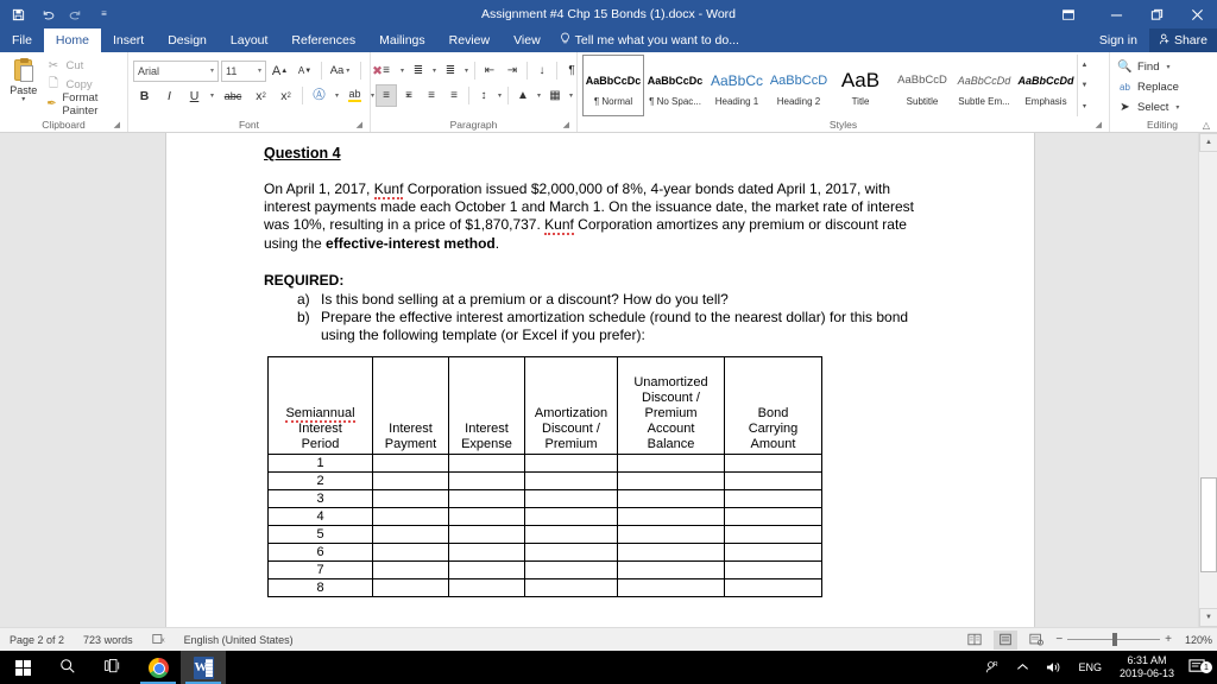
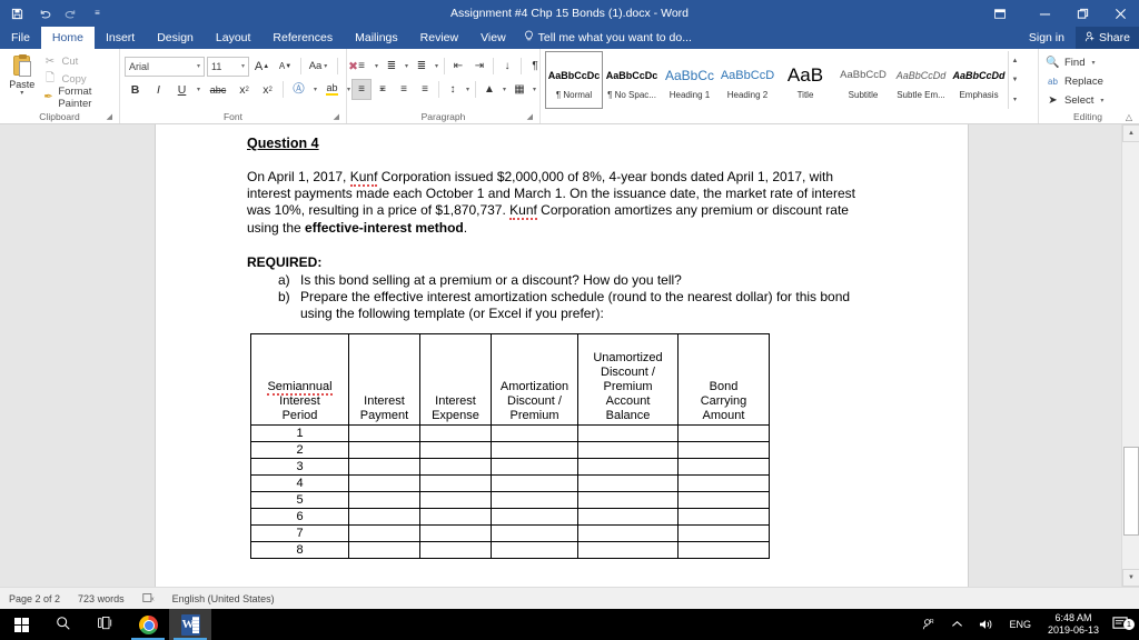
  ≡
  Assignment #4 Chp 15 Bonds (1).docx - Word
  File
  Home
  Insert
  Design
  Layout
  References
  Mailings
  Review
  View
  Tell me what you want to do...
  Sign in
  Share
  Paste
  ✂
  Cut
  🗋
  Copy
  ✒
  Format Painter
  Clipboard
  Arial
  11
  A
  A
  Aa
  ✖
  B
  I
  U
  abc
  x
  x
  Ⓐ
  ab
  Font
  ≡
  ≣
  ≣
  ⇤
  ⇥
  ↓
  ¶
  ≡
  ≡
  ≡
  ≡
  ↕
  ▲
  ▦
  Paragraph
  AaBbCcDc
  ¶ Normal
  AaBbCcDc
  ¶ No Spac...
  AaBbCc
  Heading 1
  AaBbCcD
  Heading 2
  AaB
  Title
  AaBbCcD
  Subtitle
  AaBbCcDd
  Subtle Em...
  AaBbCcDd
  Emphasis
- Styles
  🔍
  Find
  ab
  Replace
  ➤
  Select
  Editing
  △
  Question 4
  On April 1, 2017, Kunf Corporation issued $2,000,000 of 8%, 4-year bonds dated April 1, 2017, with interest payments made each October 1 and March 1. On the issuance date, the market rate of interest was 10%, resulting in a price of $1,870,737. Kunf Corporation amortizes any premium or discount rate using the effective-interest method.
  REQUIRED:
  a)
  Is this bond selling at a premium or a discount? How do you tell?
  b)
  Prepare the effective interest amortization schedule (round to the nearest dollar) for this bond using the following template (or Excel if you prefer):
  SemiannualInterestPeriod	InterestPayment	InterestExpense	AmortizationDiscount /Premium	UnamortizedDiscount /PremiumAccountBalance	BondCarryingAmount
  1
  2
  3
  4
  5
  6
  7
  8
  Page 2 of 2
  723 words
  English (United States)
- −
- +
- 120%
  W
  ENG
- 6:31 AM
+ 6:48 AM
  2019-06-13
